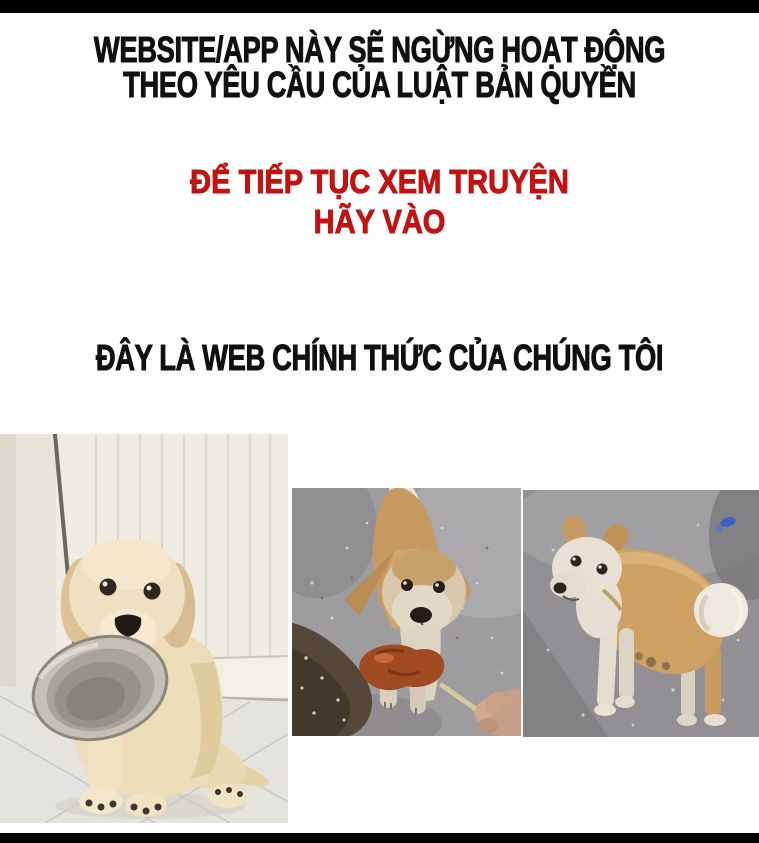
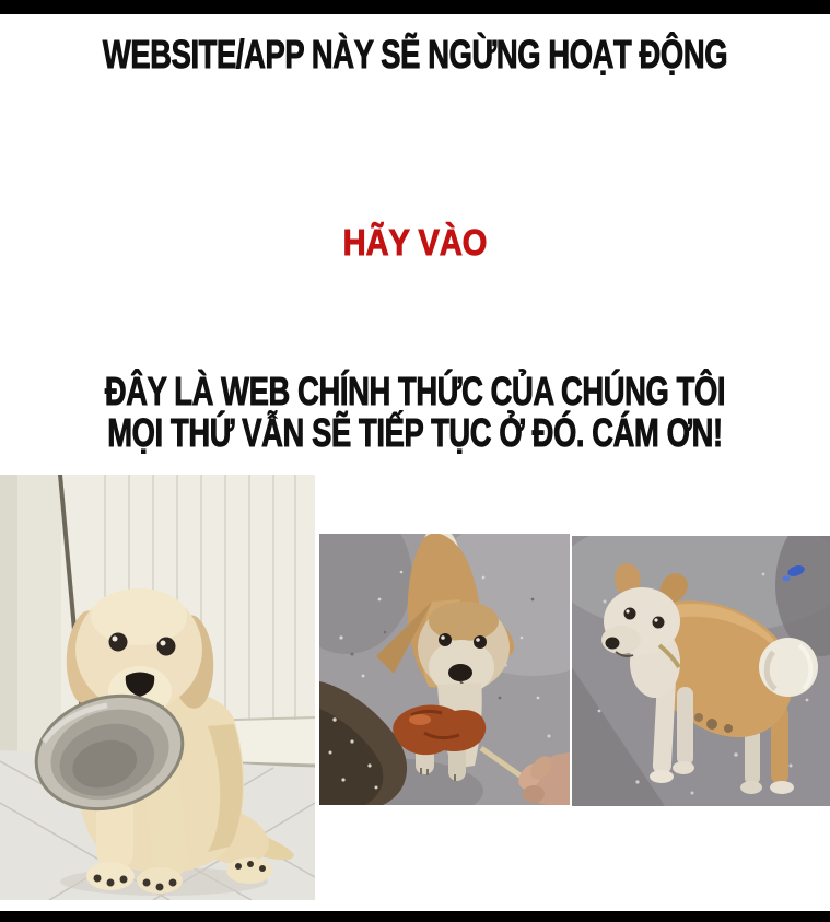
  WEBSITE/APP NÀY SẼ NGỪNG HOẠT ĐỘNG
- THEO YÊU CẦU CỦA LUẬT BẢN QUYỀN
- ĐỂ TIẾP TỤC XEM TRUYỆN
  HÃY VÀO
  ĐÂY LÀ WEB CHÍNH THỨC CỦA CHÚNG TÔI
+ MỌI THỨ VẪN SẼ TIẾP TỤC Ở ĐÓ. CÁM ƠN!
